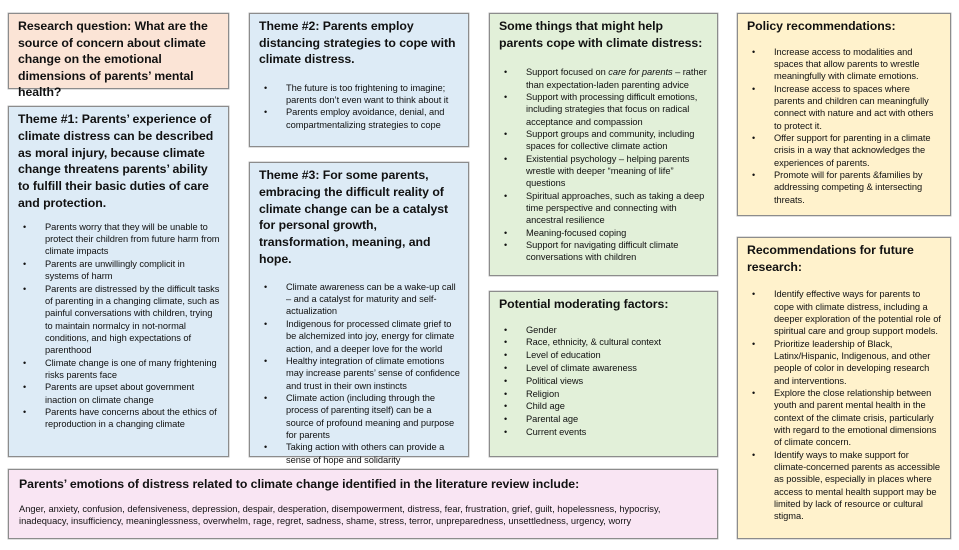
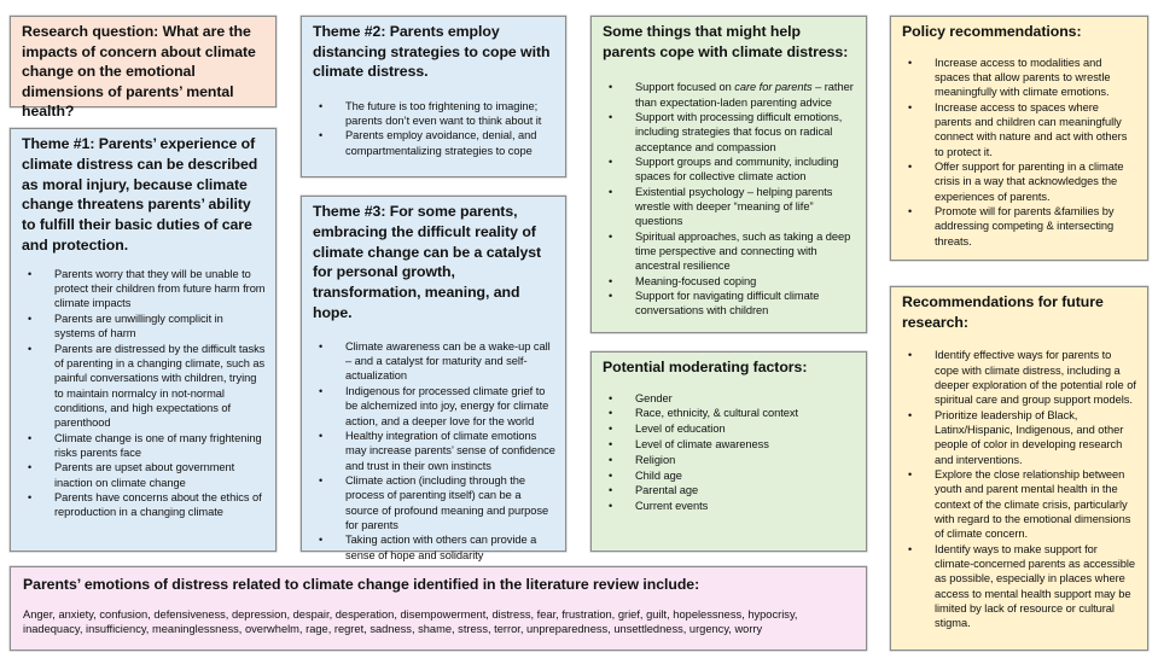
- Research question: What are the source of concern about climate change on the emotional dimensions of parents’ mental health?
+ Research question: What are the impacts of concern about climate change on the emotional dimensions of parents’ mental health?
  Theme #1: Parents’ experience of climate distress can be described as moral injury, because climate change threatens parents’ ability to fulfill their basic duties of care and protection.
  Parents worry that they will be unable to protect their children from future harm from climate impacts
  Parents are unwillingly complicit in systems of harm
  Parents are distressed by the difficult tasks of parenting in a changing climate, such as painful conversations with children, trying to maintain normalcy in not-normal conditions, and high expectations of parenthood
  Climate change is one of many frightening risks parents face
  Parents are upset about government inaction on climate change
  Parents have concerns about the ethics of reproduction in a changing climate
  Theme #2: Parents employ distancing strategies to cope with climate distress.
  The future is too frightening to imagine; parents don’t even want to think about it
  Parents employ avoidance, denial, and compartmentalizing strategies to cope
  Theme #3: For some parents, embracing the difficult reality of climate change can be a catalyst for personal growth, transformation, meaning, and hope.
  Climate awareness can be a wake-up call – and a catalyst for maturity and self-actualization
  Indigenous for processed climate grief to be alchemized into joy, energy for climate action, and a deeper love for the world
  Healthy integration of climate emotions may increase parents’ sense of confidence and trust in their own instincts
  Climate action (including through the process of parenting itself) can be a source of profound meaning and purpose for parents
  Taking action with others can provide a sense of hope and solidarity
  Some things that might help parents cope with climate distress:
  Support focused on care for parents – rather than expectation-laden parenting advice
  Support with processing difficult emotions, including strategies that focus on radical acceptance and compassion
  Support groups and community, including spaces for collective climate action
  Existential psychology – helping parents wrestle with deeper “meaning of life” questions
  Spiritual approaches, such as taking a deep time perspective and connecting with ancestral resilience
  Meaning-focused coping
  Support for navigating difficult climate conversations with children
  Potential moderating factors:
  Gender
  Race, ethnicity, & cultural context
  Level of education
  Level of climate awareness
- Political views
  Religion
  Child age
  Parental age
  Current events
  Policy recommendations:
  Increase access to modalities and spaces that allow parents to wrestle meaningfully with climate emotions.
  Increase access to spaces where parents and children can meaningfully connect with nature and act with others to protect it.
  Offer support for parenting in a climate crisis in a way that acknowledges the experiences of parents.
  Promote will for parents &families by addressing competing & intersecting threats.
  Recommendations for future research:
  Identify effective ways for parents to cope with climate distress, including a deeper exploration of the potential role of spiritual care and group support models.
  Prioritize leadership of Black, Latinx/Hispanic, Indigenous, and other people of color in developing research and interventions.
  Explore the close relationship between youth and parent mental health in the context of the climate crisis, particularly with regard to the emotional dimensions of climate concern.
  Identify ways to make support for climate-concerned parents as accessible as possible, especially in places where access to mental health support may be limited by lack of resource or cultural stigma.
  Parents’ emotions of distress related to climate change identified in the literature review include:
  Anger, anxiety, confusion, defensiveness, depression, despair, desperation, disempowerment, distress, fear, frustration, grief, guilt, hopelessness, hypocrisy, inadequacy, insufficiency, meaninglessness, overwhelm, rage, regret, sadness, shame, stress, terror, unpreparedness, unsettledness, urgency, worry
